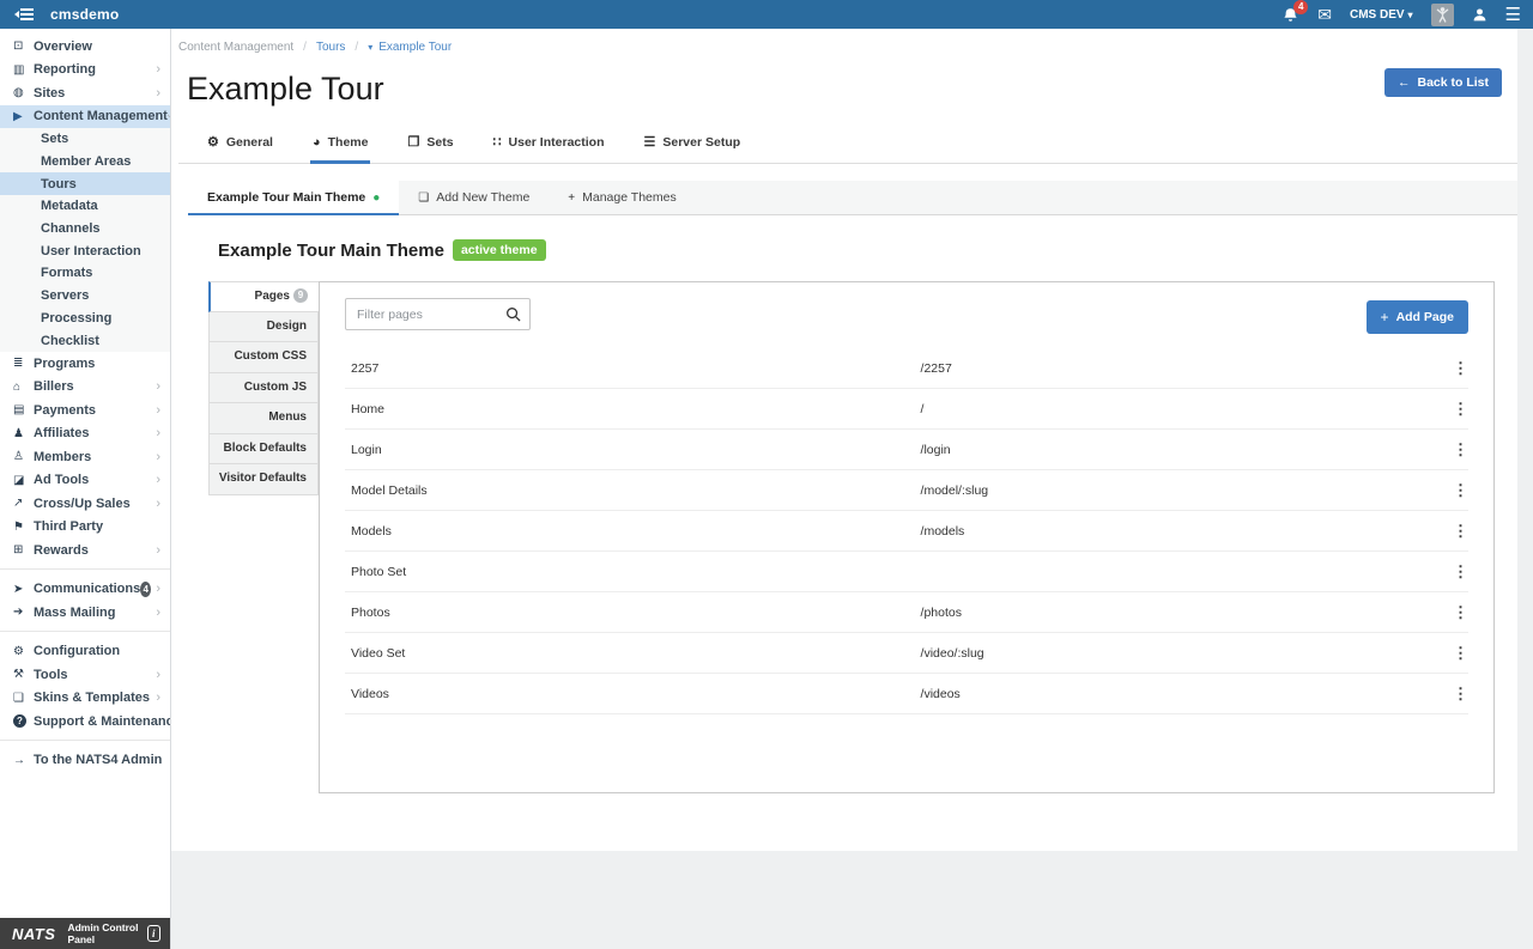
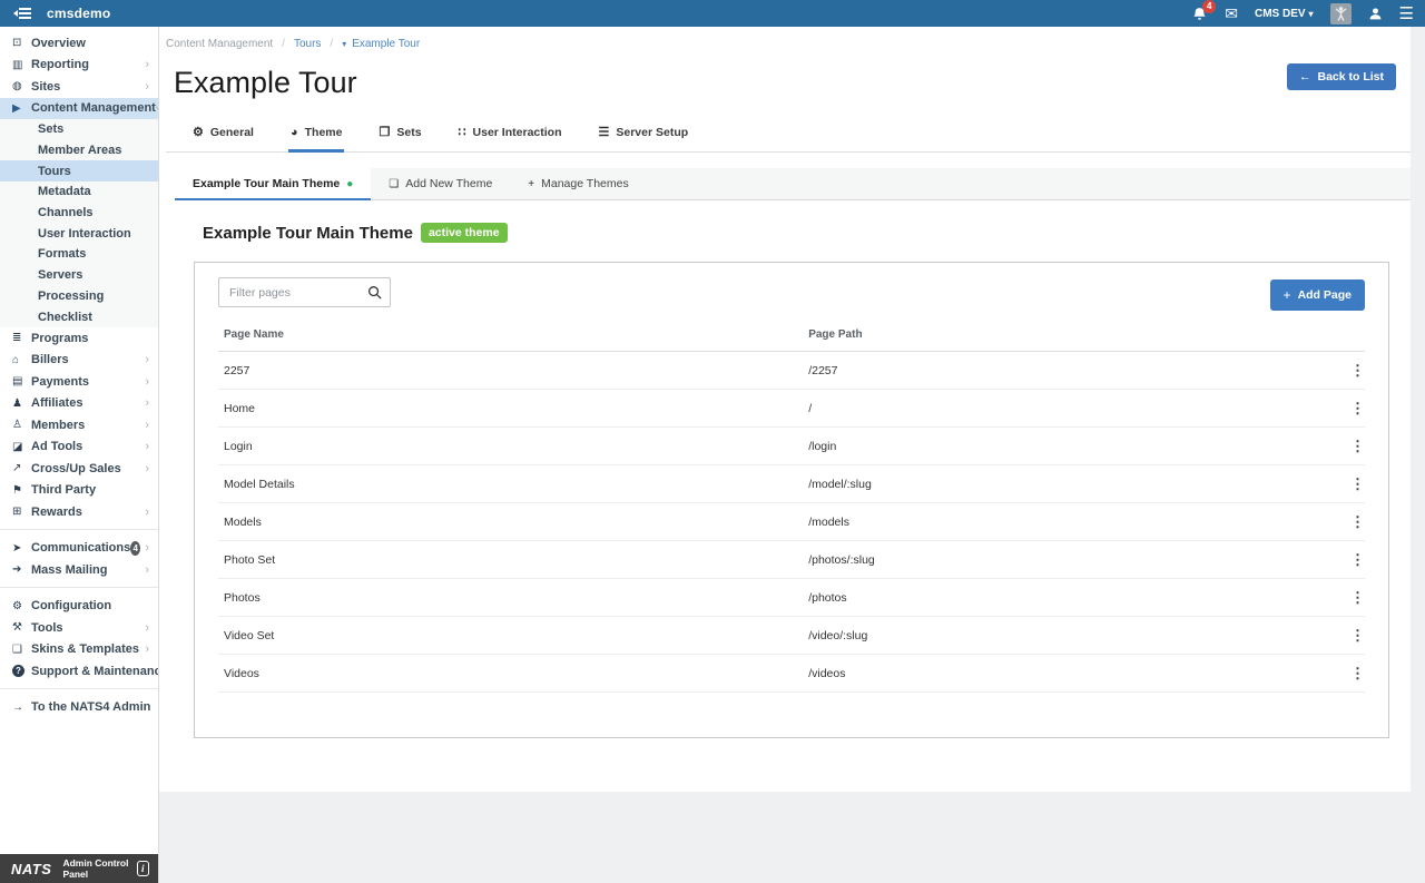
  cmsdemo
  4
  ✉
  CMS DEV
  ▾
  ☰
  ⊡
  Overview
  ▥
  Reporting
  ›
  ◍
  Sites
  ›
  ▶
  Content Management
  Sets
  Member Areas
  Tours
  Metadata
  Channels
  User Interaction
  Formats
  Servers
  Processing
  Checklist
  ≣
  Programs
  ⌂
  Billers
  ›
  ▤
  Payments
  ›
  ♟
  Affiliates
  ›
  ♙
  Members
  ›
  ◪
  Ad Tools
  ›
  ↗
  Cross/Up Sales
  ›
  ⚑
  Third Party
  ⊞
  Rewards
  ›
  ➤
  Communications
  4
  ›
  ➔
  Mass Mailing
  ›
  ⚙
  Configuration
  ⚒
  Tools
  ›
  ❏
  Skins & Templates
  ›
  ?
  Support & Maintenanc
  →
  To the NATS4 Admin
  NATS
  Admin Control Panel
  i
  Content Management
  /
  Tours
  /
  ▾
  Example Tour
  Example Tour
  ←
  Back to List
  ⚙
  General
  ◕
  Theme
  ❐
  Sets
  ∷
  User Interaction
  ☰
  Server Setup
  Example Tour Main Theme
  ●
  ❏
  Add New Theme
  +
  Manage Themes
  Example Tour Main Theme
  active theme
- Pages 9
- Design
- Custom CSS
- Custom JS
- Menus
- Block Defaults
- Visitor Defaults
  Filter pages
  +
  Add Page
+ Page Name
+ Page Path
  2257
  /2257
  ⋮
  Home
  /
  ⋮
  Login
  /login
  ⋮
  Model Details
  /model/:slug
  ⋮
  Models
  /models
  ⋮
  Photo Set
+ /photos/:slug
  ⋮
  Photos
  /photos
  ⋮
  Video Set
  /video/:slug
  ⋮
  Videos
  /videos
  ⋮
